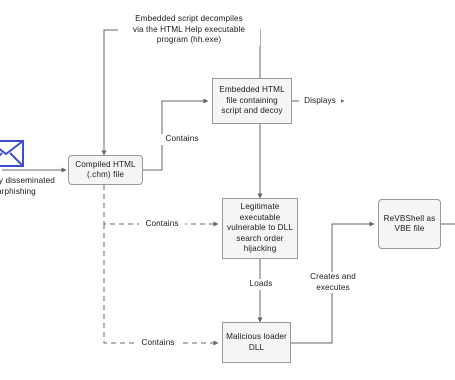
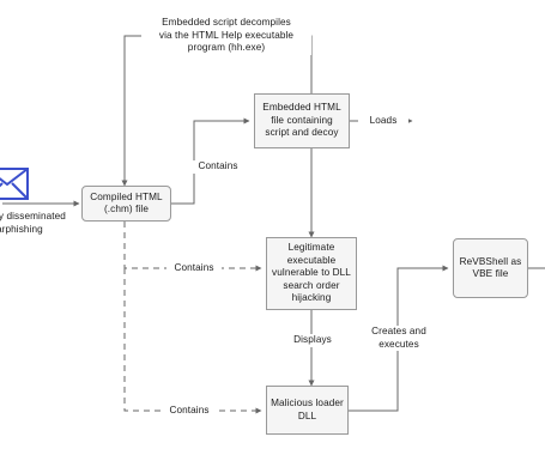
  Compiled HTML
  (.chm) file
  Embedded HTML
  file containing
  script and decoy
  Legitimate
  executable
  vulnerable to DLL
  search order
  hijacking
  ReVBShell as
  VBE file
  Malicious loader
  DLL
  Embedded script decompiles
  via the HTML Help executable
  program (hh.exe)
  Contains
- Displays
+ Loads
  Contains
- Loads
+ Displays
  Creates and
  executes
  Contains
  y disseminated
  rphishing
